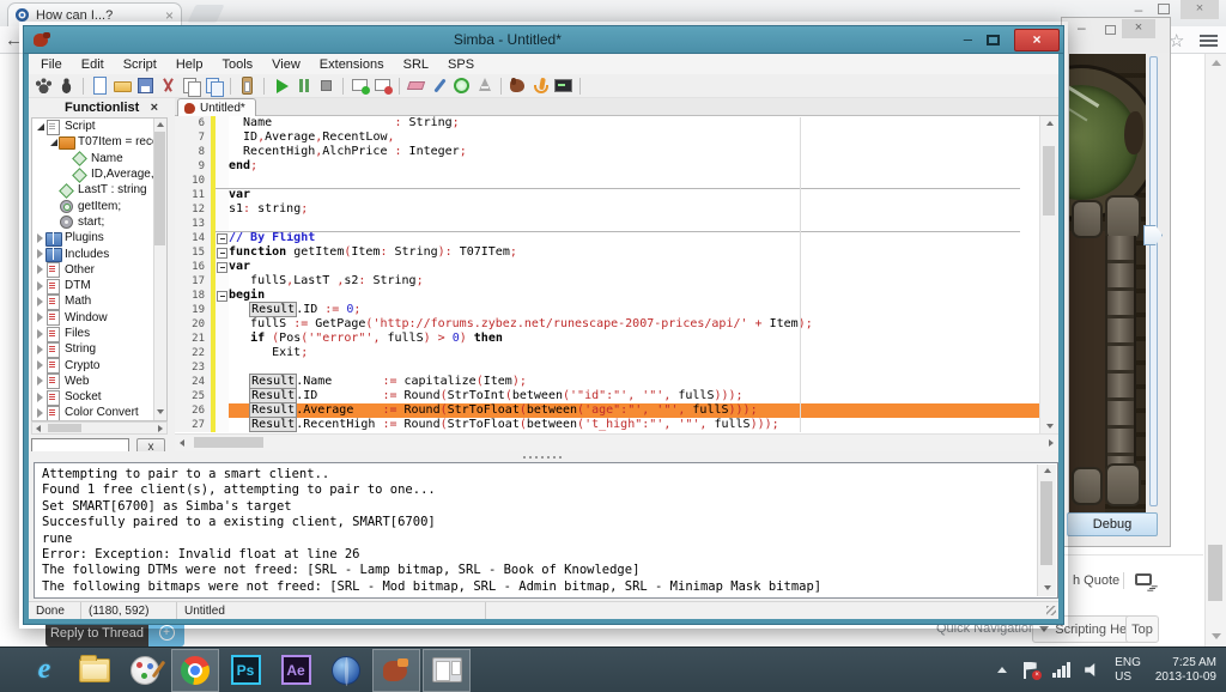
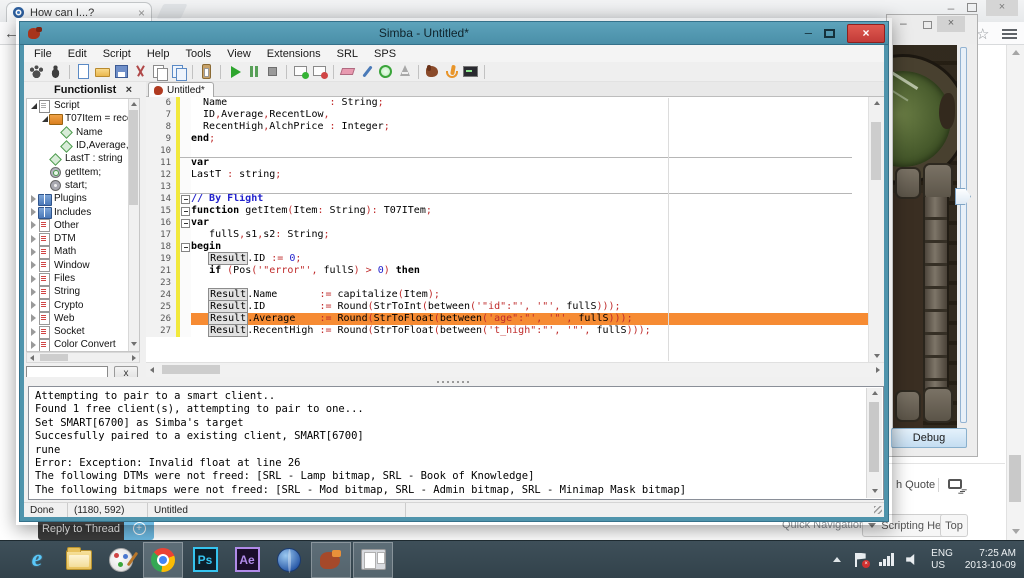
  How can I...?
  ×
  ←
  ☆
  –
  ×
  h Quote
  Quick Navigatio
  Scripting He
  Top
  Reply to Thread
  +
  –
  ×
  Debug
  Simba - Untitled*
  –
  ×
  File
  Edit
  Script
  Help
  Tools
  View
  Extensions
  SRL
  SPS
  Functionlist
  ×
  Script
  T07Item = rec
  Name
  ID,Average
  LastT : string
  getItem;
  start;
  Plugins
  Includes
  Other
  DTM
  Math
  Window
  Files
  String
  Crypto
  Web
  Socket
  Color Convert
  x
  Untitled*
  6
  Name : String;
  7
  ID,Average,RecentLow,
  8
  RecentHigh,AlchPrice : Integer;
  9
  end;
  10
  11
  var
  12
- s1: string;
+ LastT : string;
  13
  14
  // By Flight
  15
  function getItem(Item: String): T07ITem;
  16
  var
  17
- fullS,LastT ,s2: String;
+ fullS,s1,s2: String;
  18
  begin
  19
  Result.ID := 0;
- 20
- fullS := GetPage('http://forums.zybez.net/runescape-2007-prices/api/' + Item);
  21
  if (Pos('"error"', fullS) > 0) then
- 22
- Exit;
  23
  24
  Result.Name := capitalize(Item);
  25
  Result.ID := Round(StrToInt(between('"id":"', '"', fullS)));
  26
  Result.Average := Round(StrToFloat(between('age":"', '"', fullS)));
  27
  Result.RecentHigh := Round(StrToFloat(between('t_high":"', '"', fullS)));
  Attempting to pair to a smart client..
  Found 1 free client(s), attempting to pair to one...
  Set SMART[6700] as Simba's target
  Succesfully paired to a existing client, SMART[6700]
  rune
  Error: Exception: Invalid float at line 26
  The following DTMs were not freed: [SRL - Lamp bitmap, SRL - Book of Knowledge]
  The following bitmaps were not freed: [SRL - Mod bitmap, SRL - Admin bitmap, SRL - Minimap Mask bitmap]
  Done
  (1180, 592)
  Untitled
  e
  Ps
  Ae
  ENG
  US
  7:25 AM
  2013-10-09
